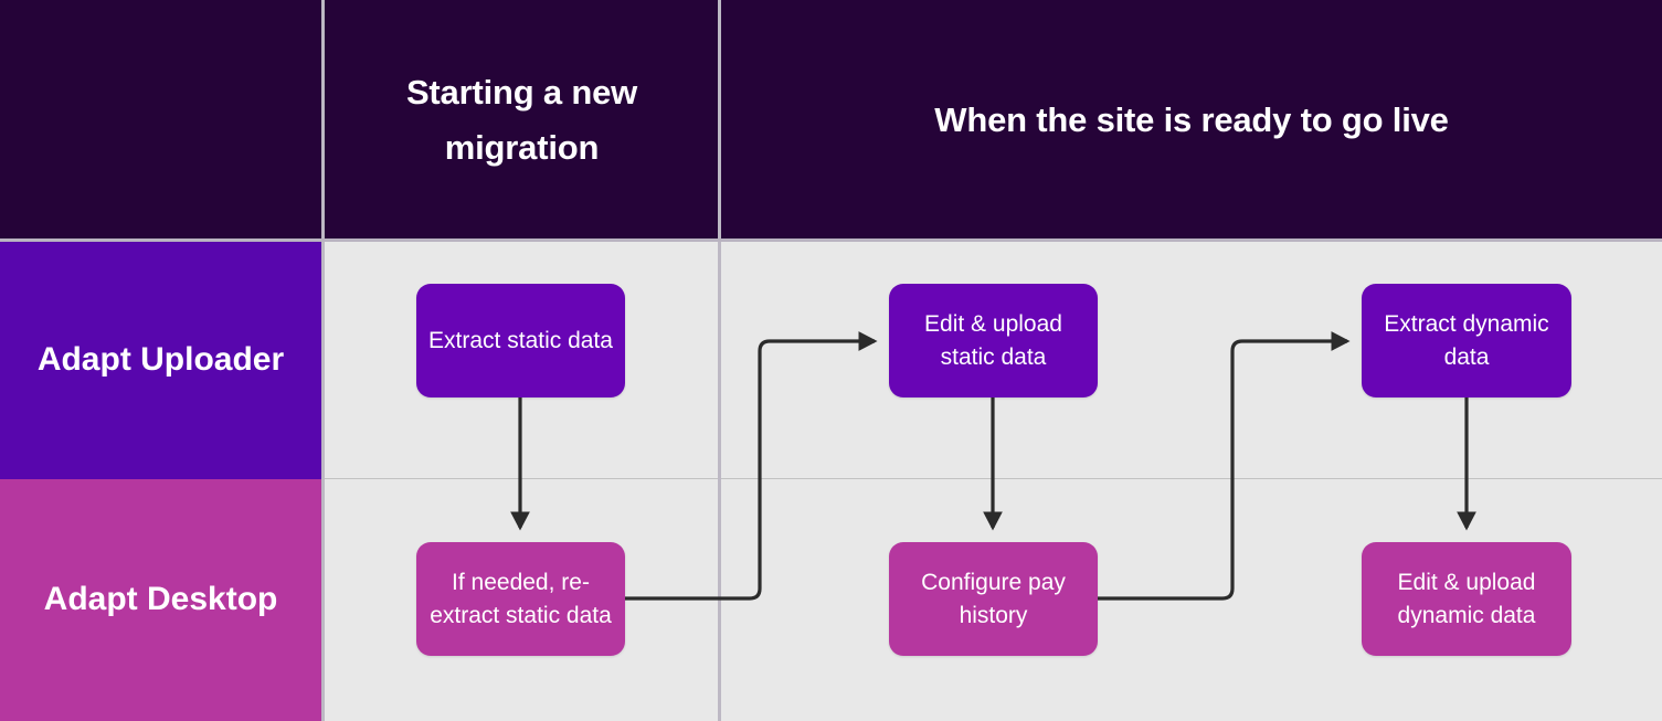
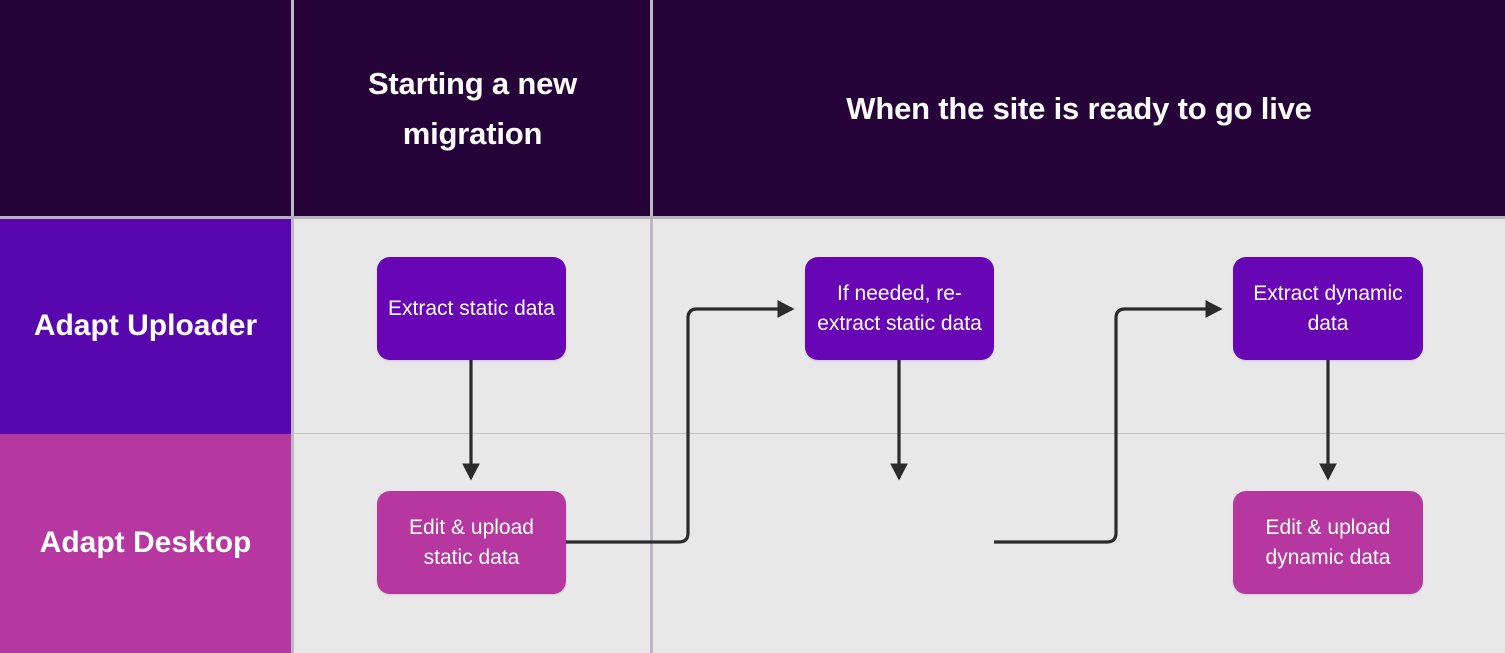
  Starting a new migration
  When the site is ready to go live
  Adapt Uploader
  Adapt Desktop
  Extract static data
- Edit & upload static data
+ If needed, re-extract static data
  Extract dynamic data
- If needed, re-extract static data
+ Edit & upload static data
- Configure pay history
  Edit & upload dynamic data
